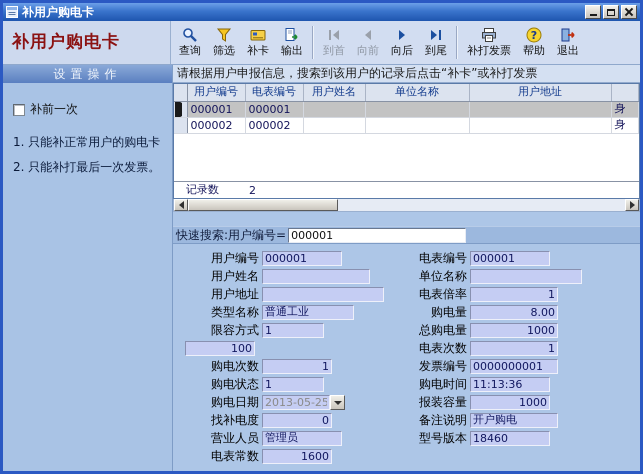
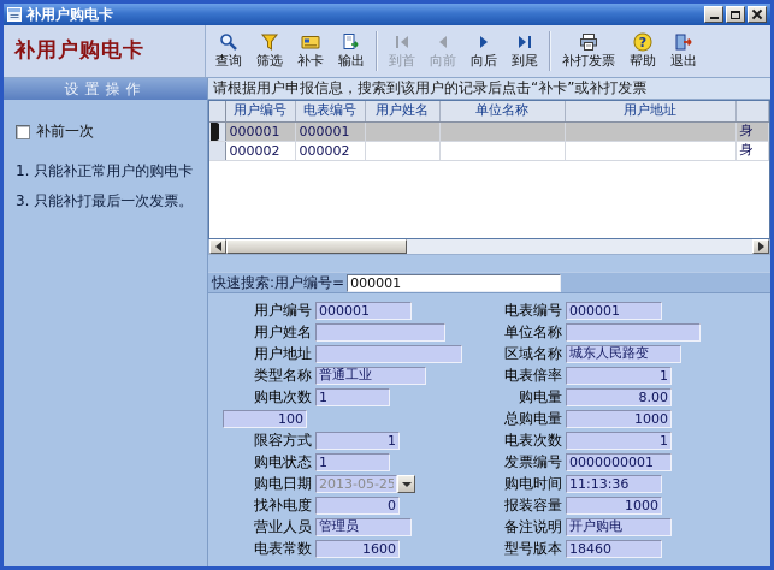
  补用户购电卡
  补用户购电卡
  查询
  筛选
  补卡
  输出
  到首
  向前
  向后
  到尾
  补打发票
  ?
  帮助
  退出
  设置操作
  补前一次
  1. 只能补正常用户的购电卡
- 2. 只能补打最后一次发票。
+ 3. 只能补打最后一次发票。
  请根据用户申报信息，搜索到该用户的记录后点击“补卡”或补打发票
  	用户编号	电表编号	用户姓名	单位名称	用户地址
  	000001	000001				身
  	000002	000002				身
- 记录数
- 2
  快速搜索:用户编号=
  000001
  用户编号
  000001
  用户姓名
  用户地址
  类型名称
  普通工业
- 限容方式
+ 购电次数
  1
  100
- 购电次数
+ 限容方式
  1
  购电状态
  1
  购电日期
  2013-05-25
  找补电度
  0
  营业人员
  管理员
  电表常数
  1600
  电表编号
  000001
  单位名称
+ 区域名称
+ 城东人民路变
  电表倍率
  1
  购电量
  8.00
  总购电量
  1000
  电表次数
  1
  发票编号
  0000000001
  购电时间
  11:13:36
  报装容量
  1000
  备注说明
  开户购电
  型号版本
  18460
